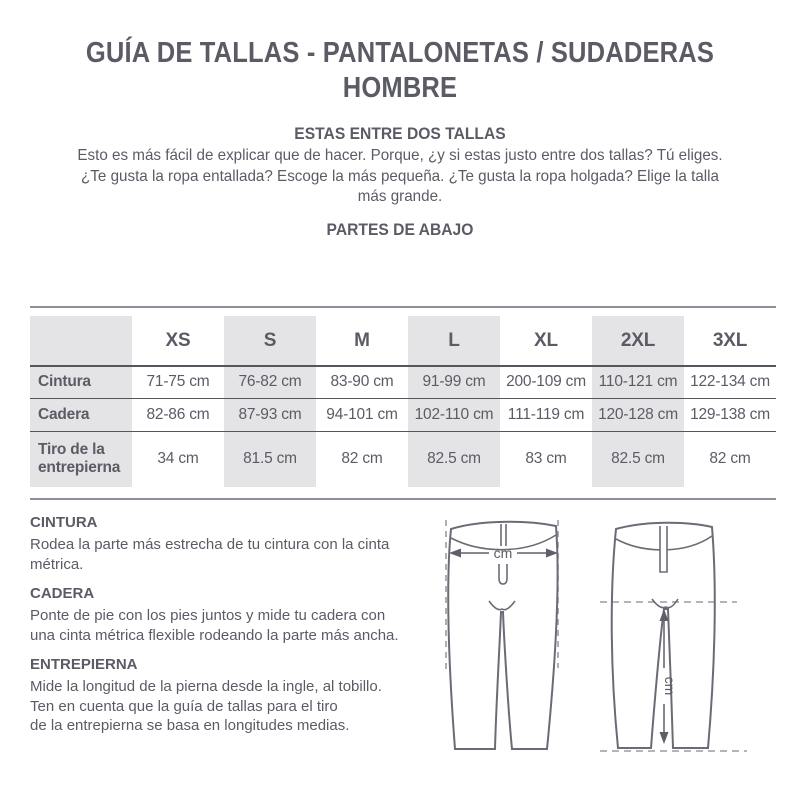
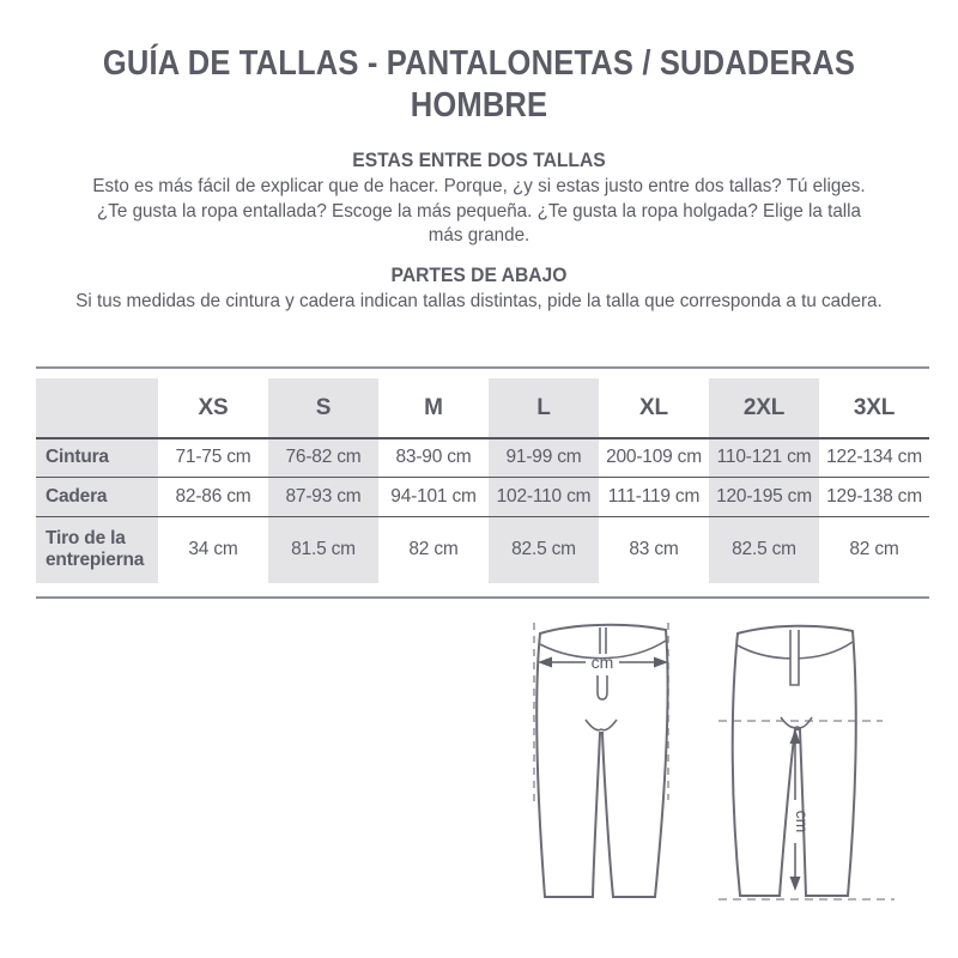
  GUÍA DE TALLAS - PANTALONETAS / SUDADERAS
  HOMBRE
  ESTAS ENTRE DOS TALLAS
  Esto es más fácil de explicar que de hacer. Porque, ¿y si estas justo entre dos tallas? Tú eliges.
  ¿Te gusta la ropa entallada? Escoge la más pequeña. ¿Te gusta la ropa holgada? Elige la talla
  más grande.
  PARTES DE ABAJO
+ Si tus medidas de cintura y cadera indican tallas distintas, pide la talla que corresponda a tu cadera.
  	XS	S	M	L	XL	2XL	3XL
  Cintura	71-75 cm	76-82 cm	83-90 cm	91-99 cm	200-109 cm	110-121 cm	122-134 cm
- Cadera	82-86 cm	87-93 cm	94-101 cm	102-110 cm	111-119 cm	120-128 cm	129-138 cm
+ Cadera	82-86 cm	87-93 cm	94-101 cm	102-110 cm	111-119 cm	120-195 cm	129-138 cm
  Tiro de la entrepierna	34 cm	81.5 cm	82 cm	82.5 cm	83 cm	82.5 cm	82 cm
- CINTURA
- Rodea la parte más estrecha de tu cintura con la cinta
- métrica.
- CADERA
- Ponte de pie con los pies juntos y mide tu cadera con
- una cinta métrica flexible rodeando la parte más ancha.
- ENTREPIERNA
- Mide la longitud de la pierna desde la ingle, al tobillo.
- Ten en cuenta que la guía de tallas para el tiro
- de la entrepierna se basa en longitudes medias.
  cm
